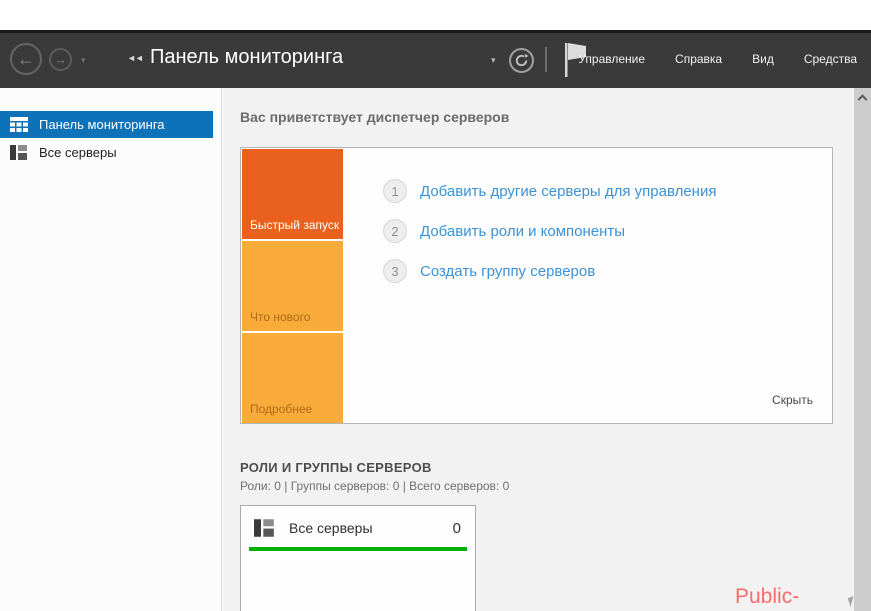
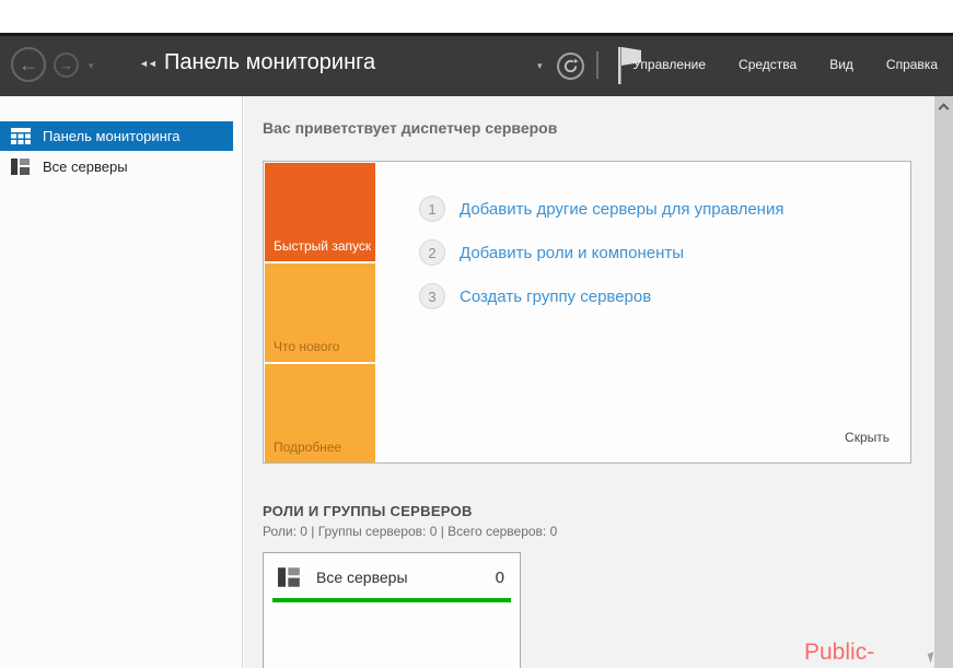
  ←
  →
  ▾
  ◄◄
  Панель мониторинга
  ▾
  Управление
- Справка
+ Средства
  Вид
- Средства
+ Справка
  Панель мониторинга
  Все серверы
  Вас приветствует диспетчер серверов
  Быстрый запуск
  Что нового
  Подробнее
  1
  Добавить другие серверы для управления
  2
  Добавить роли и компоненты
  3
  Создать группу серверов
  Скрыть
  РОЛИ И ГРУППЫ СЕРВЕРОВ
  Роли: 0 | Группы серверов: 0 | Всего серверов: 0
  Все серверы
  0
